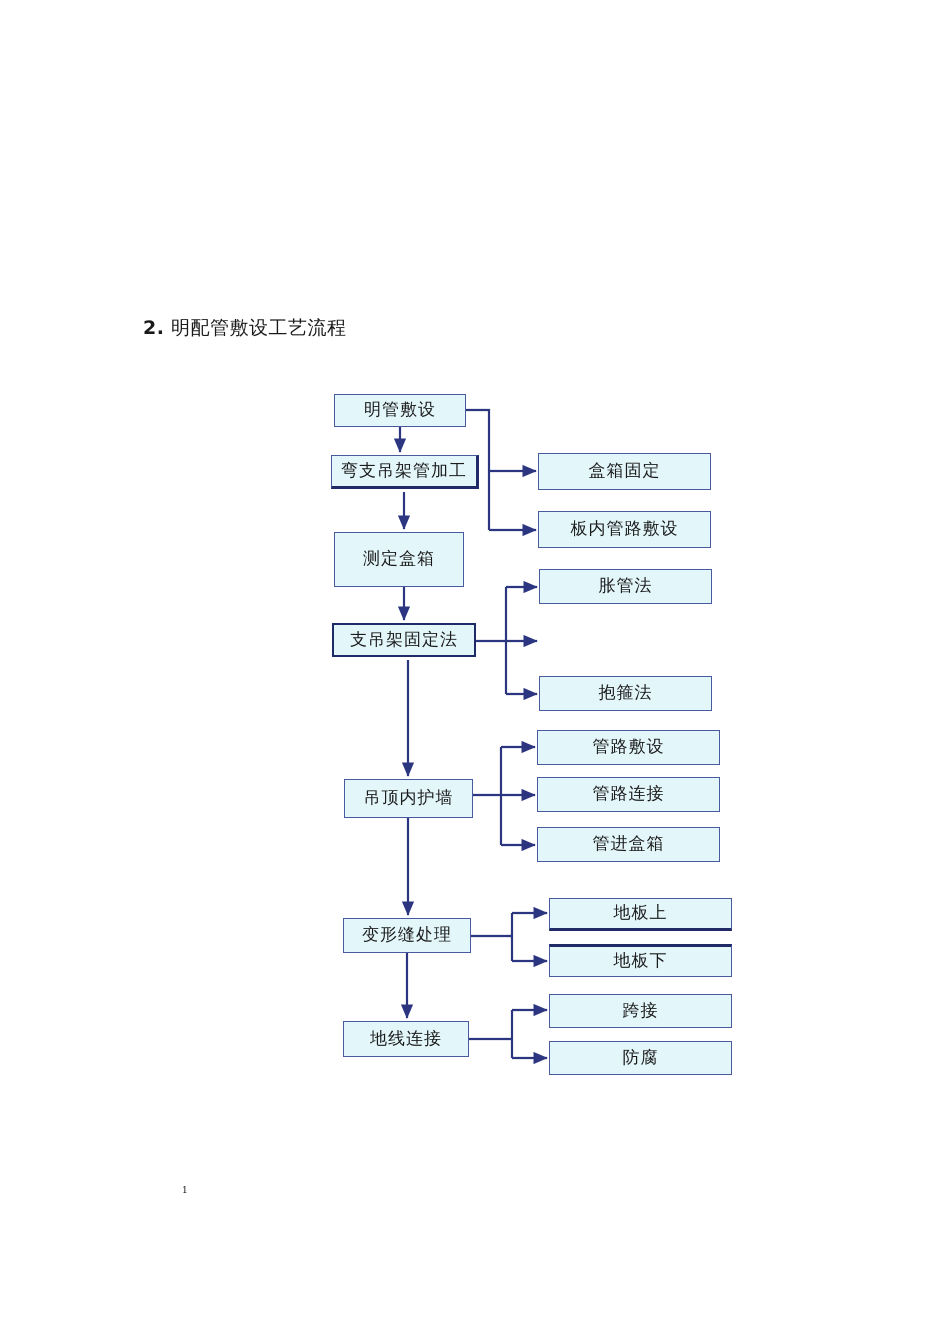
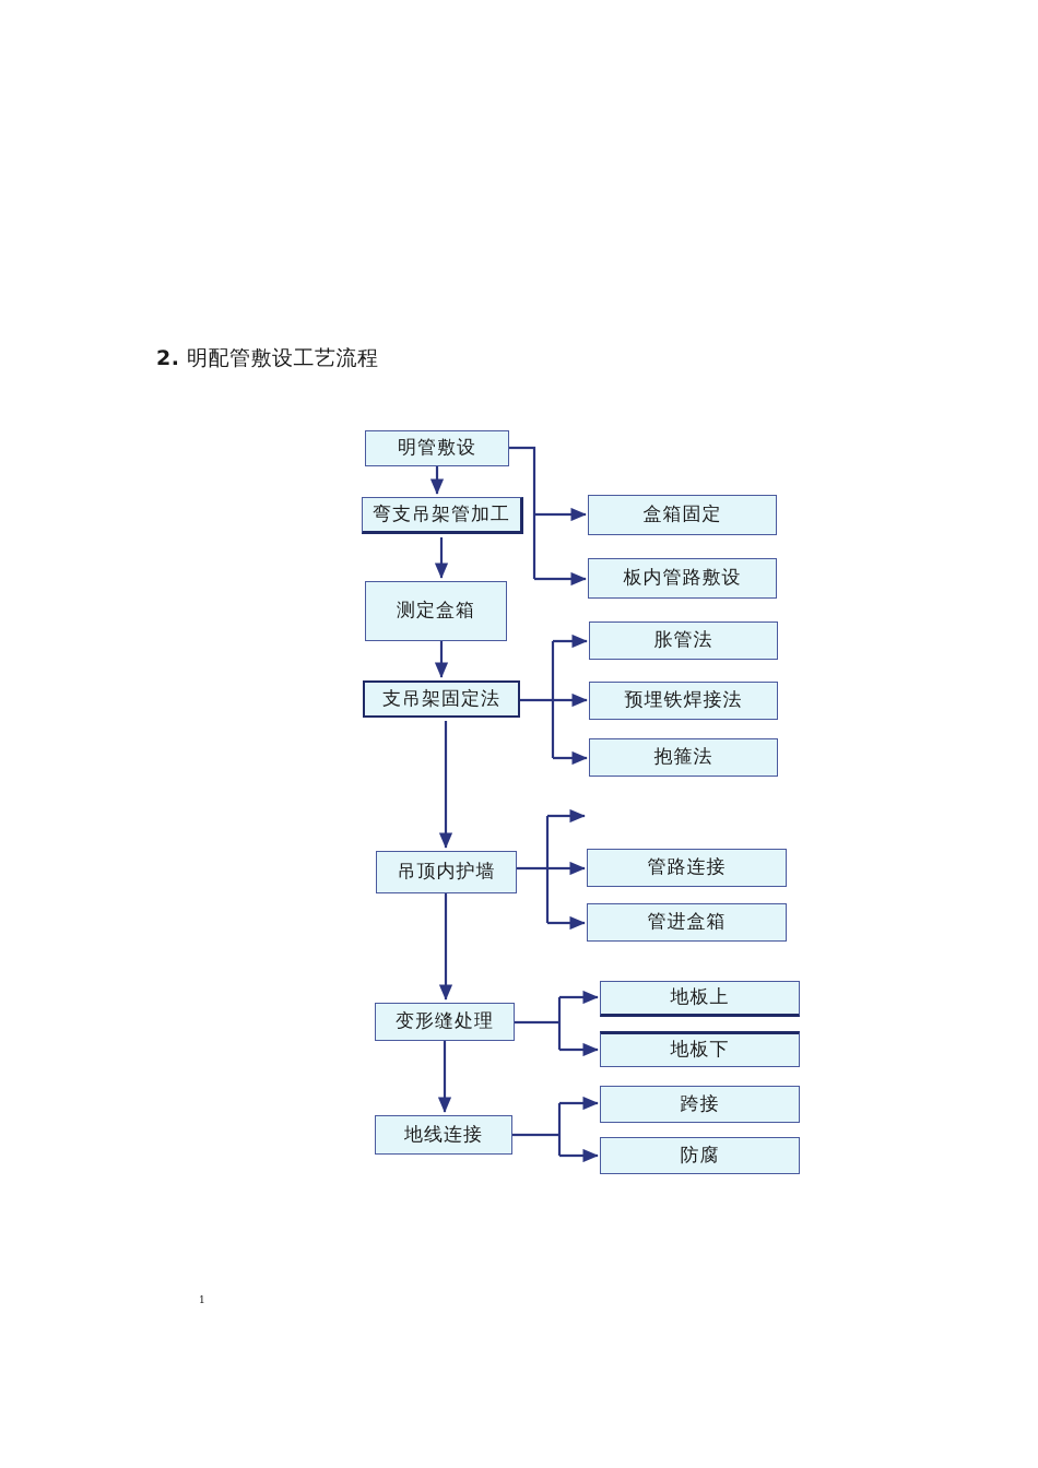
  2. 明配管敷设工艺流程
  明管敷设
  弯支吊架管加工
  测定盒箱
  支吊架固定法
  吊顶内护墙
  变形缝处理
  地线连接
  盒箱固定
  板内管路敷设
  胀管法
+ 预埋铁焊接法
  抱箍法
- 管路敷设
  管路连接
  管进盒箱
  地板上
  地板下
  跨接
  防腐
  1
